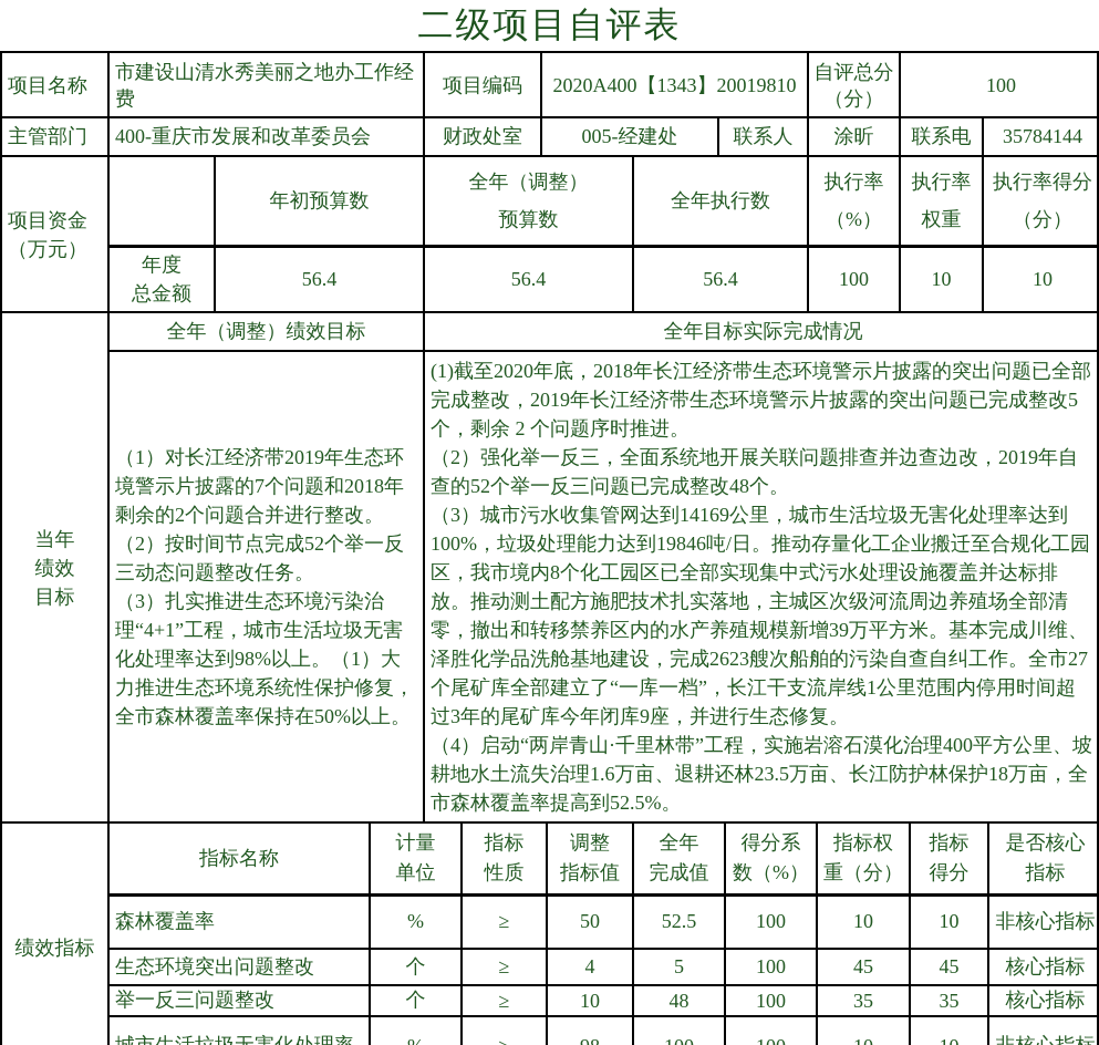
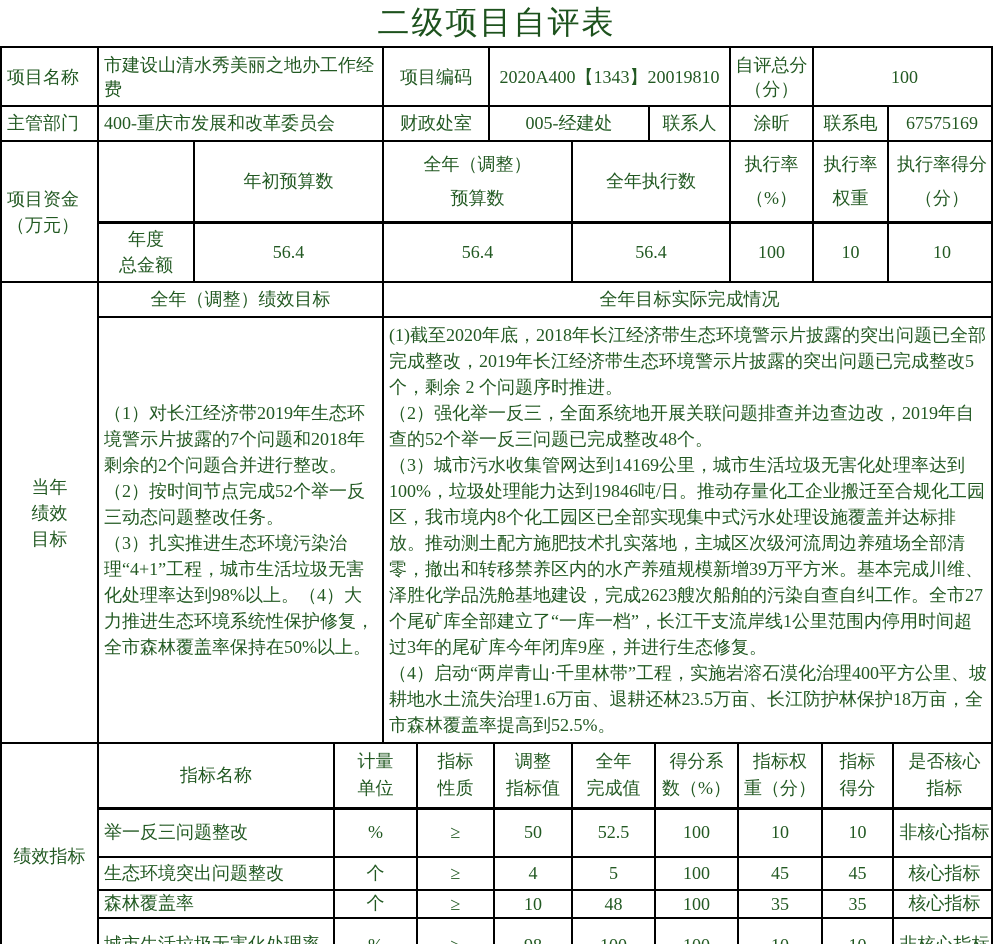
  二级项目自评表
  项目名称	市建设山清水秀美丽之地办工作经费	项目编码	2020A400【1343】20019810	自评总分 （分）	100
- 主管部门	400-重庆市发展和改革委员会	财政处室	005-经建处	联系人	涂昕	联系电	35784144
+ 主管部门	400-重庆市发展和改革委员会	财政处室	005-经建处	联系人	涂昕	联系电	67575169
  项目资金 （万元）		年初预算数	全年（调整） 预算数	全年执行数	执行率 （%）	执行率 权重	执行率得分 （分）
  年度 总金额	56.4	56.4	56.4	100	10	10
  当年 绩效 目标	全年（调整）绩效目标	全年目标实际完成情况
- （1）对长江经济带2019年生态环境警示片披露的7个问题和2018年剩余的2个问题合并进行整改。 （2）按时间节点完成52个举一反三动态问题整改任务。 （3）扎实推进生态环境污染治理“4+1”工程，城市生活垃圾无害化处理率达到98%以上。（1）大力推进生态环境系统性保护修复，全市森林覆盖率保持在50%以上。	(1)截至2020年底，2018年长江经济带生态环境警示片披露的突出问题已全部完成整改，2019年长江经济带生态环境警示片披露的突出问题已完成整改5个，剩余 2 个问题序时推进。 （2）强化举一反三，全面系统地开展关联问题排查并边查边改，2019年自查的52个举一反三问题已完成整改48个。 （3）城市污水收集管网达到14169公里，城市生活垃圾无害化处理率达到100%，垃圾处理能力达到19846吨/日。推动存量化工企业搬迁至合规化工园区，我市境内8个化工园区已全部实现集中式污水处理设施覆盖并达标排放。推动测土配方施肥技术扎实落地，主城区次级河流周边养殖场全部清零，撤出和转移禁养区内的水产养殖规模新增39万平方米。基本完成川维、泽胜化学品洗舱基地建设，完成2623艘次船舶的污染自查自纠工作。全市27个尾矿库全部建立了“一库一档”，长江干支流岸线1公里范围内停用时间超过3年的尾矿库今年闭库9座，并进行生态修复。 （4）启动“两岸青山·千里林带”工程，实施岩溶石漠化治理400平方公里、坡耕地水土流失治理1.6万亩、退耕还林23.5万亩、长江防护林保护18万亩，全市森林覆盖率提高到52.5%。
+ （1）对长江经济带2019年生态环境警示片披露的7个问题和2018年剩余的2个问题合并进行整改。 （2）按时间节点完成52个举一反三动态问题整改任务。 （3）扎实推进生态环境污染治理“4+1”工程，城市生活垃圾无害化处理率达到98%以上。（4）大力推进生态环境系统性保护修复，全市森林覆盖率保持在50%以上。	(1)截至2020年底，2018年长江经济带生态环境警示片披露的突出问题已全部完成整改，2019年长江经济带生态环境警示片披露的突出问题已完成整改5个，剩余 2 个问题序时推进。 （2）强化举一反三，全面系统地开展关联问题排查并边查边改，2019年自查的52个举一反三问题已完成整改48个。 （3）城市污水收集管网达到14169公里，城市生活垃圾无害化处理率达到100%，垃圾处理能力达到19846吨/日。推动存量化工企业搬迁至合规化工园区，我市境内8个化工园区已全部实现集中式污水处理设施覆盖并达标排放。推动测土配方施肥技术扎实落地，主城区次级河流周边养殖场全部清零，撤出和转移禁养区内的水产养殖规模新增39万平方米。基本完成川维、泽胜化学品洗舱基地建设，完成2623艘次船舶的污染自查自纠工作。全市27个尾矿库全部建立了“一库一档”，长江干支流岸线1公里范围内停用时间超过3年的尾矿库今年闭库9座，并进行生态修复。 （4）启动“两岸青山·千里林带”工程，实施岩溶石漠化治理400平方公里、坡耕地水土流失治理1.6万亩、退耕还林23.5万亩、长江防护林保护18万亩，全市森林覆盖率提高到52.5%。
  绩效指标	指标名称	计量 单位	指标 性质	调整 指标值	全年 完成值	得分系 数（%）	指标权 重（分）	指标 得分	是否核心 指标
- 森林覆盖率	%	≥	50	52.5	100	10	10	非核心指标
+ 举一反三问题整改	%	≥	50	52.5	100	10	10	非核心指标
  生态环境突出问题整改	个	≥	4	5	100	45	45	核心指标
- 举一反三问题整改	个	≥	10	48	100	35	35	核心指标
+ 森林覆盖率	个	≥	10	48	100	35	35	核心指标
